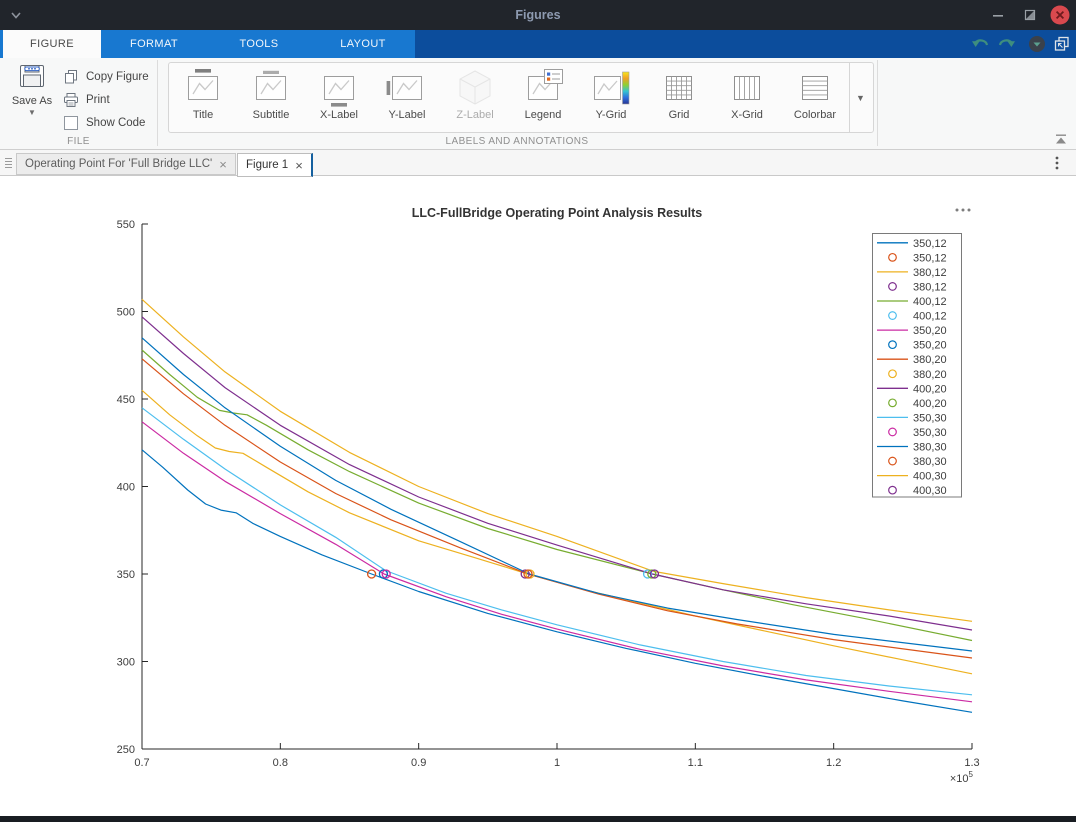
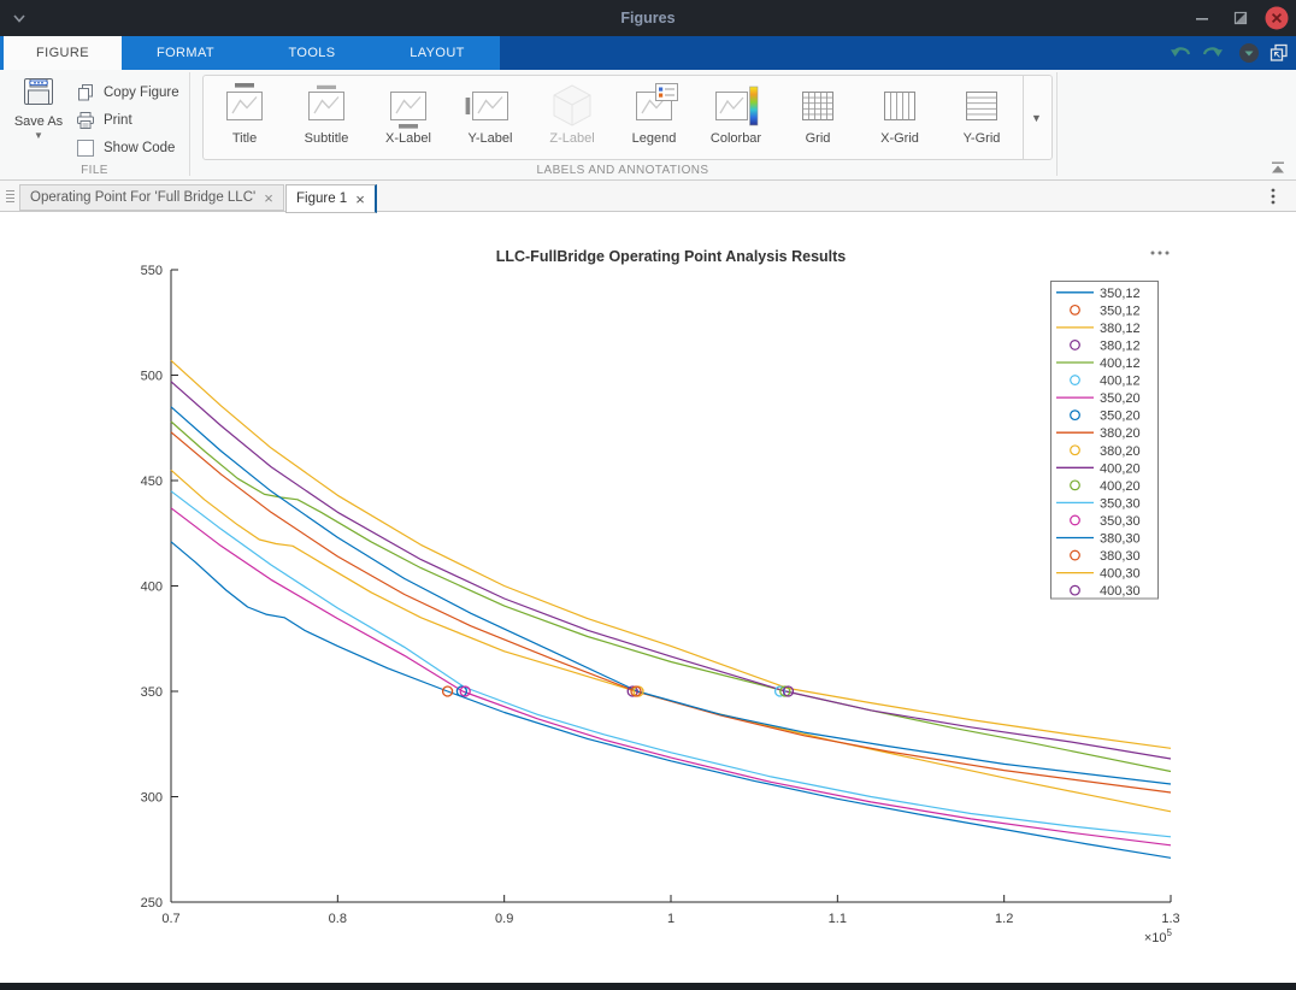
  Figures
  FIGURE
  FORMAT
  TOOLS
  LAYOUT
  Save As
  ▼
  Copy Figure
  Print
  Show Code
  FILE
  Title
  Subtitle
  X-Label
  Y-Label
  Z-Label
  Legend
- Y-Grid
+ Colorbar
  Grid
  X-Grid
- Colorbar
+ Y-Grid
  ▼
  LABELS AND ANNOTATIONS
  Operating Point For 'Full Bridge LLC'
  ×
  Figure 1
  ×
  LLC-FullBridge Operating Point Analysis Results
  250
  300
  350
  400
  450
  500
  550
  0.7
  0.8
  0.9
  1
  1.1
  1.2
  1.3
  ×105
  350,12
  350,12
  380,12
  380,12
  400,12
  400,12
  350,20
  350,20
  380,20
  380,20
  400,20
  400,20
  350,30
  350,30
  380,30
  380,30
  400,30
  400,30
